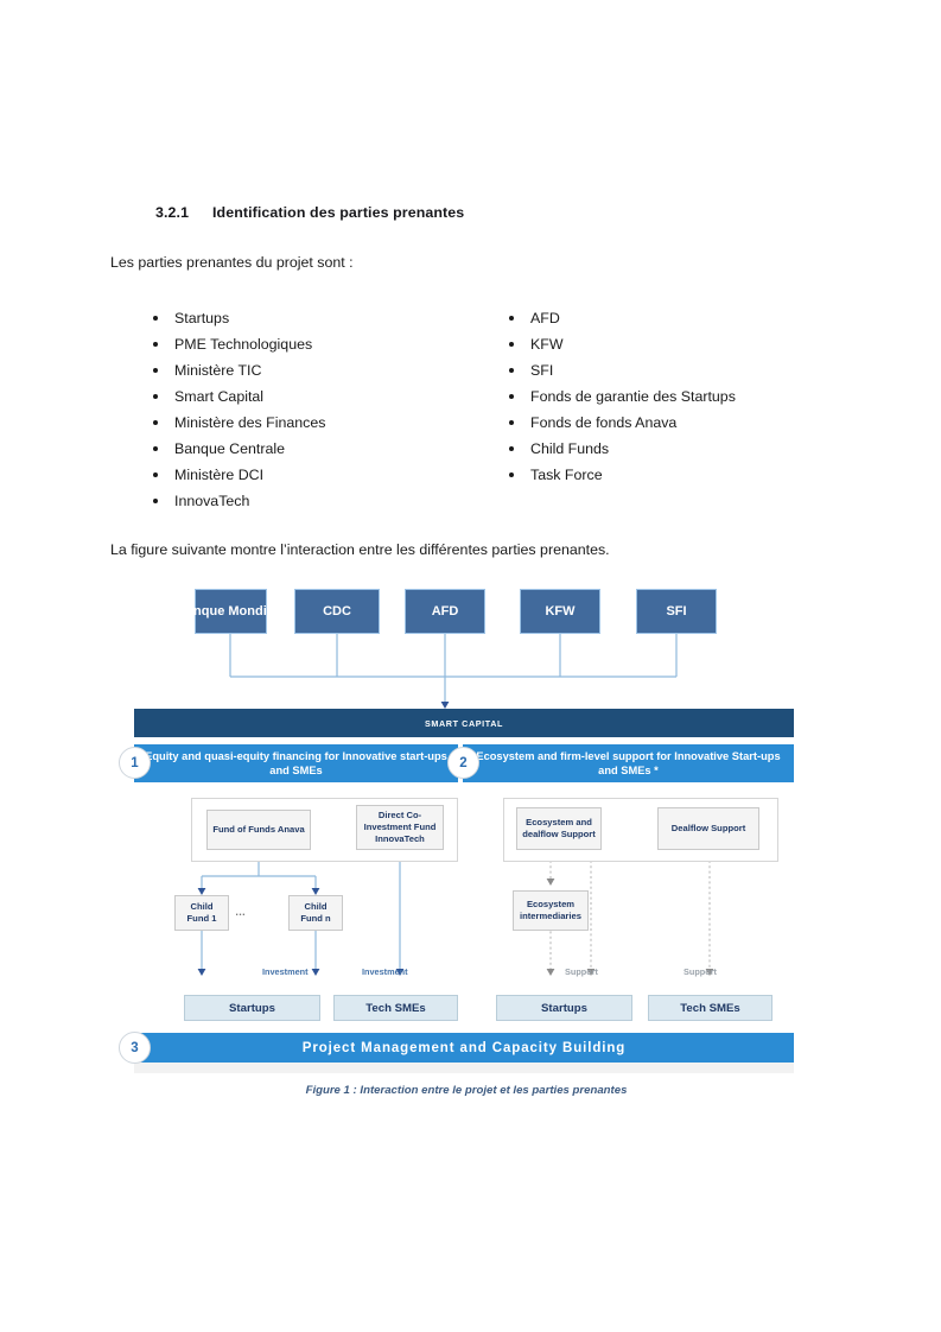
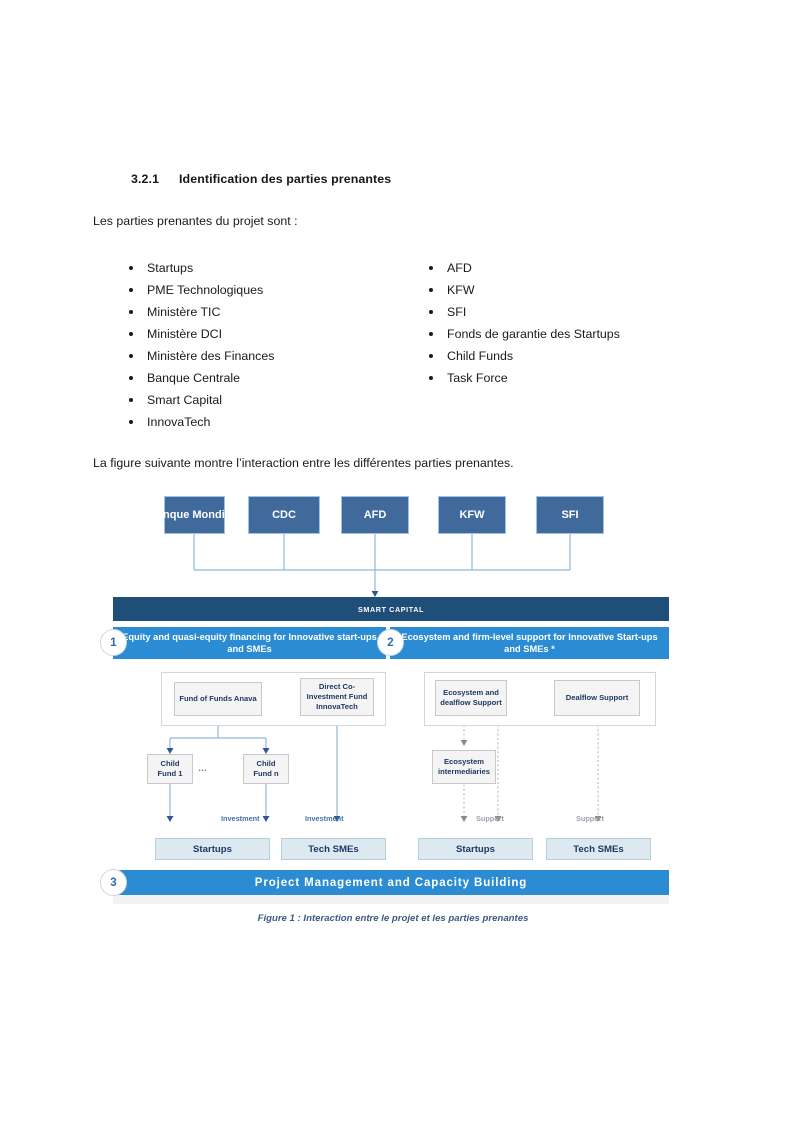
  3.2.1 Identification des parties prenantes
  Les parties prenantes du projet sont :
  Startups
  PME Technologiques
  Ministère TIC
- Smart Capital
+ Ministère DCI
  Ministère des Finances
  Banque Centrale
- Ministère DCI
+ Smart Capital
  InnovaTech
  AFD
  KFW
  SFI
  Fonds de garantie des Startups
- Fonds de fonds Anava
  Child Funds
  Task Force
  La figure suivante montre l’interaction entre les différentes parties prenantes.
  Banque
  Mondiale
  CDC
  AFD
  KFW
  SFI
  SMART CAPITAL
  quity and quasi-equity financing for Innovative start-ups and SMEs
  1
  Ecosystem and firm-level support for Innovative Start-ups and SMEs *
  2
  Fund of Funds Anava
  Direct Co-Investment Fund InnovaTech
  Child Fund 1
  …
  Child Fund n
  Investment
  Investment
  Startups
  Tech SMEs
  Ecosystem and dealflow Support
  Dealflow Support
  Ecosystem intermediaries
  Support
  Support
  Startups
  Tech SMEs
  Project Management and Capacity Building
  3
  Figure 1 : Interaction entre le projet et les parties prenantes
